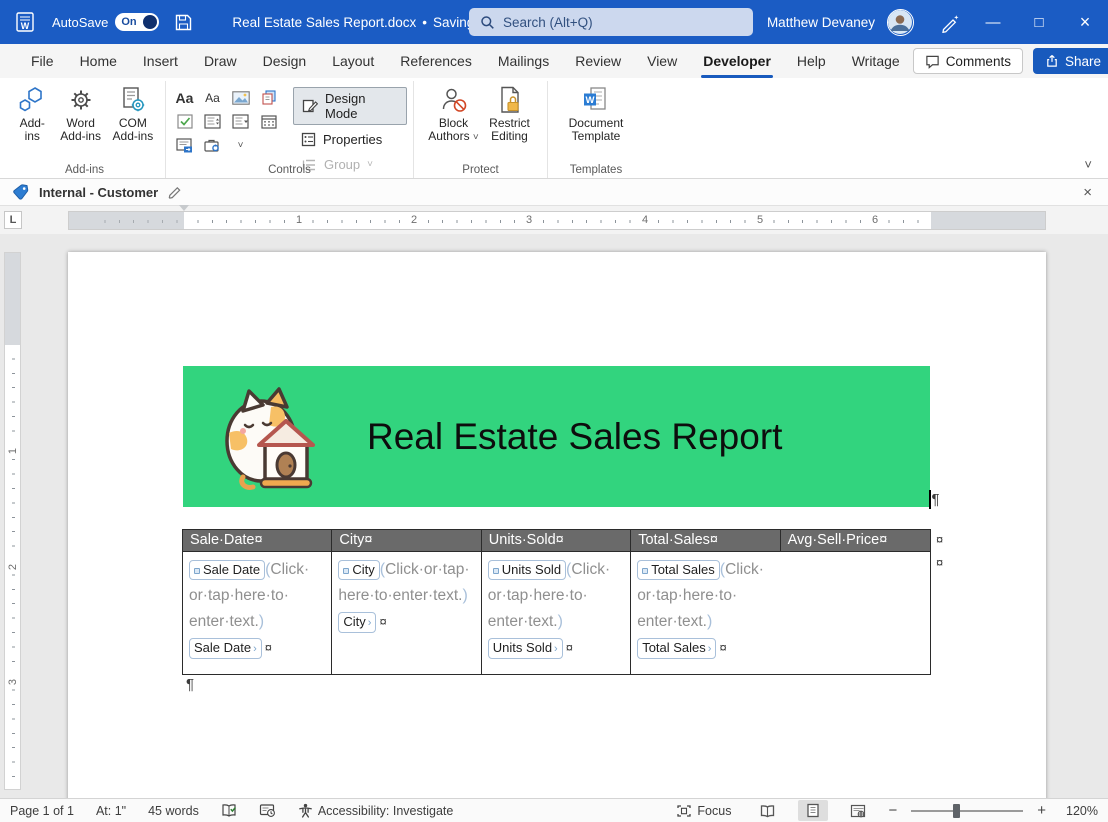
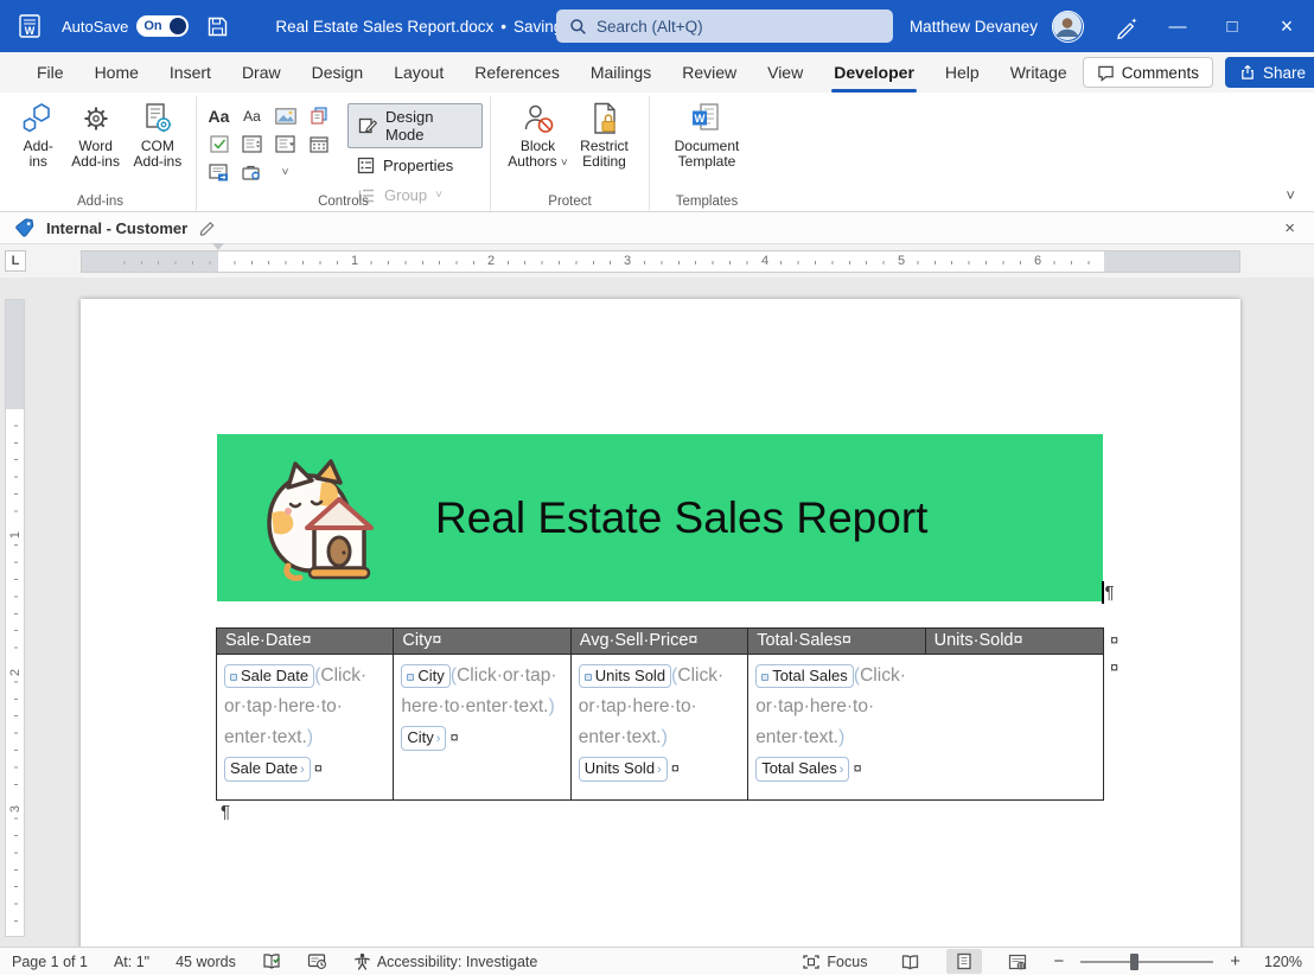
  W
  AutoSave
  On
  Real Estate Sales Report.docx
  •
  Search (Alt+Q)
  Matthew Devaney
  —
  □
  ×
  File
  Home
  Insert
  Draw
  Design
  Layout
  References
  Mailings
  Review
  View
  Developer
  Help
  Writage
  Comments
  Share
  Add-ins
  Word Add-ins
  COM Add-ins
  Add-ins
  Aa
  Aa
  ˅
  Design Mode
  Properties
  Group
  ˅
  Controls
  Block Authors ˅
  Restrict Editing
  Protect
  W
  Document Template
  Templates
  ˅
  Internal - Customer
  ×
  L
  1
  2
  3
  4
  5
  6
  Real Estate Sales Report
  ¶
  Sale·Date¤
  City¤
- Units·Sold¤
+ Avg·Sell·Price¤
  Total·Sales¤
- Avg·Sell·Price¤
+ Units·Sold¤
  Sale Date (Click·​or·​tap·​here·​to·​enter·​text.)Sale Date › ¤
  City (Click·​or·​tap·​here·​to·​enter·​text.)City › ¤
  Units Sold (Click·​or·​tap·​here·​to·​enter·​text.)Units Sold › ¤
  Total Sales (Click·​or·​tap·​here·​to·​enter·​text.)Total Sales › ¤
  ¤
  ¤
  ¶
  Page 1 of 1
  At: 1"
  45 words
  Accessibility: Investigate
  Focus
  −
  +
  120%
